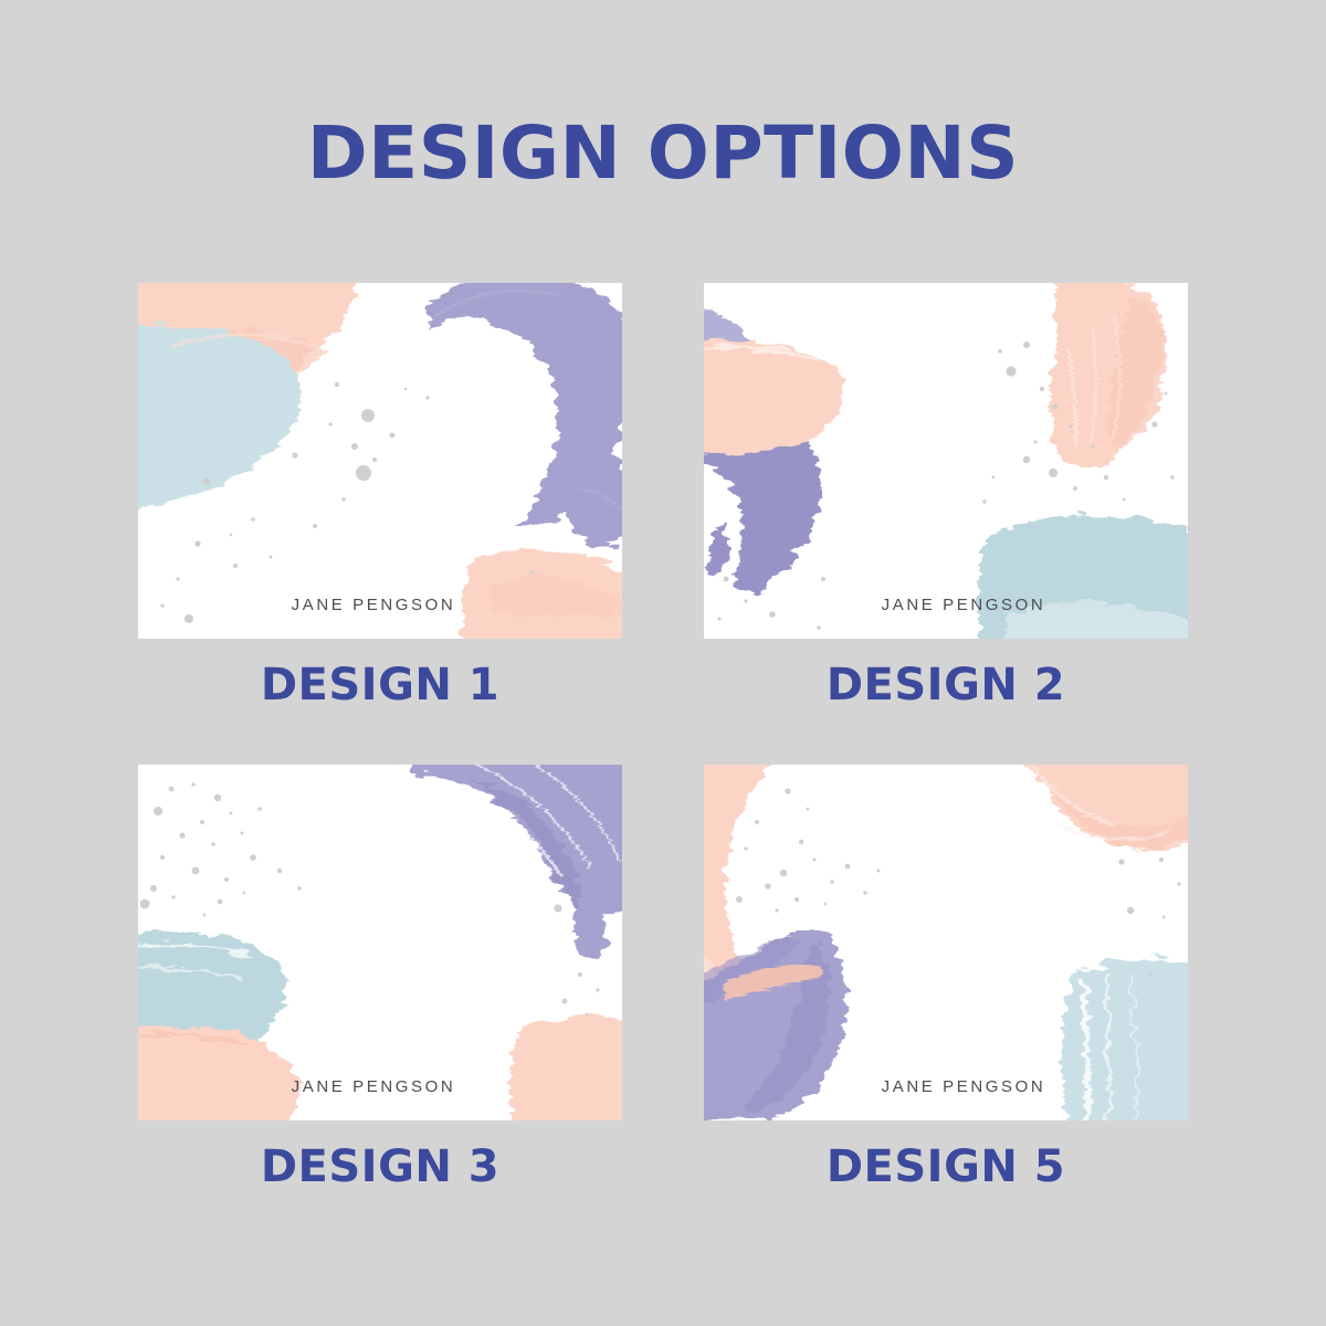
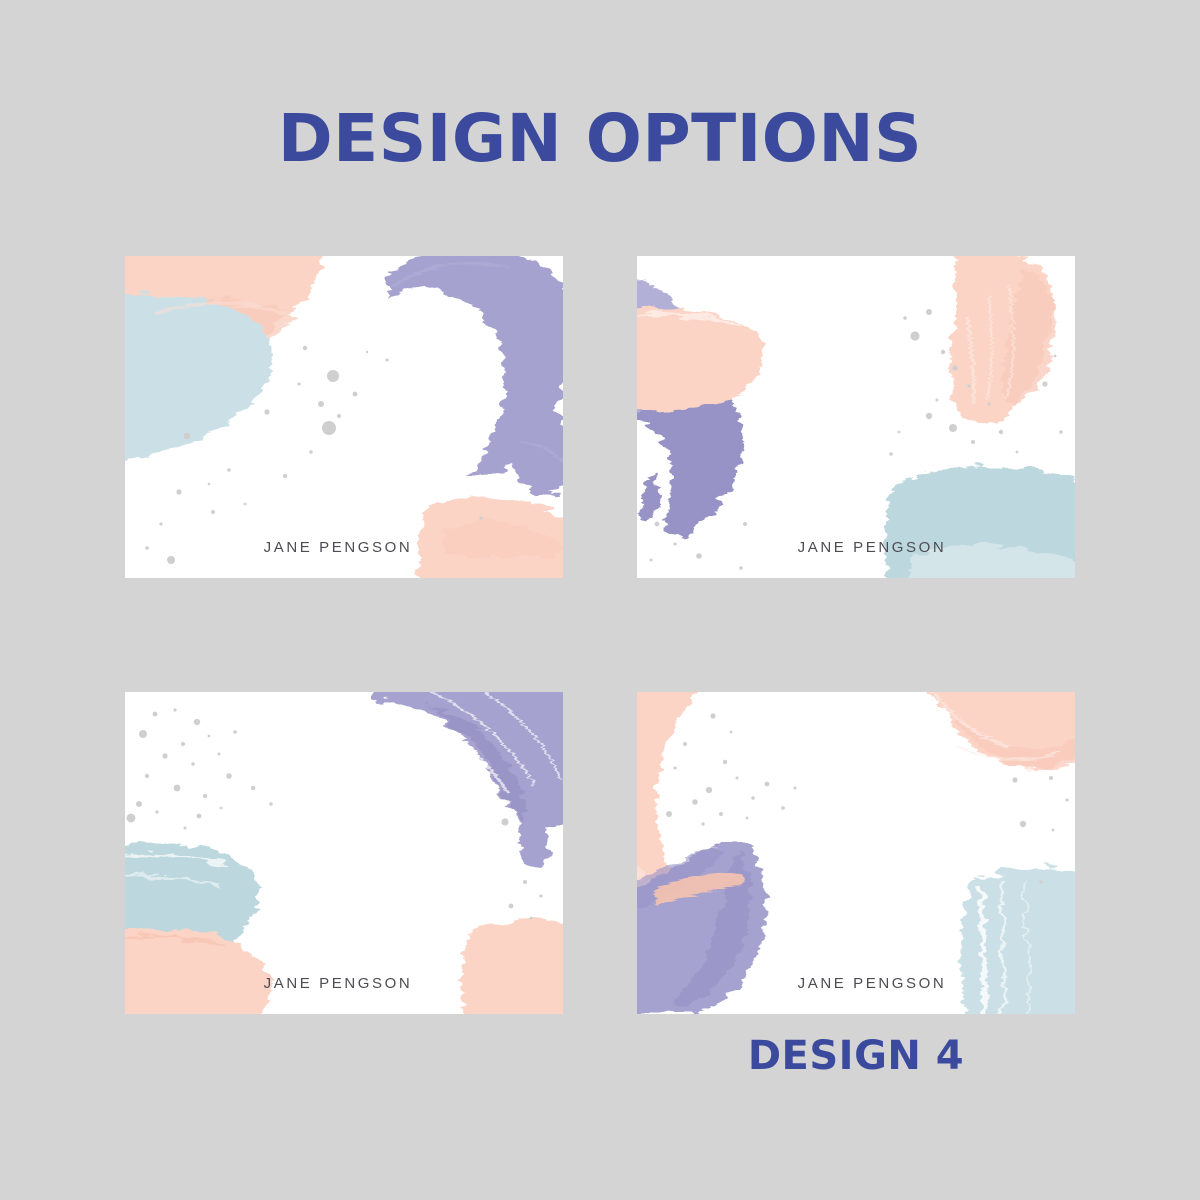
  DESIGN OPTIONS
  JANE PENGSON
- DESIGN 1
  JANE PENGSON
- DESIGN 2
  JANE PENGSON
- DESIGN 3
  JANE PENGSON
- DESIGN 5
+ DESIGN 4
